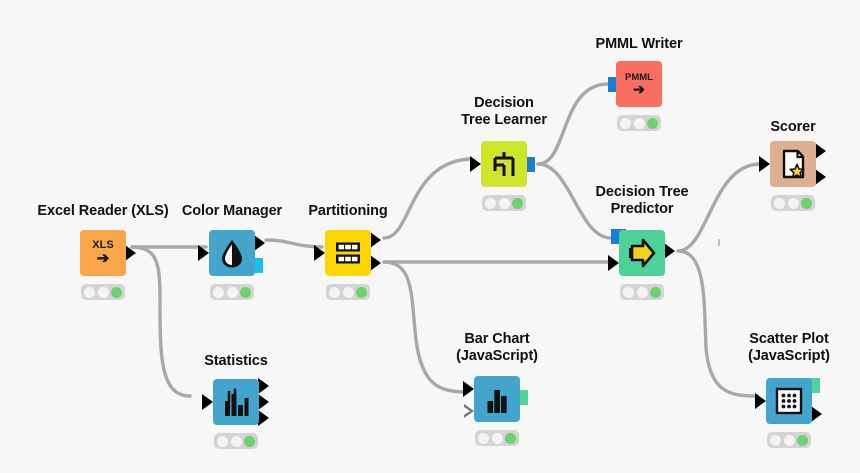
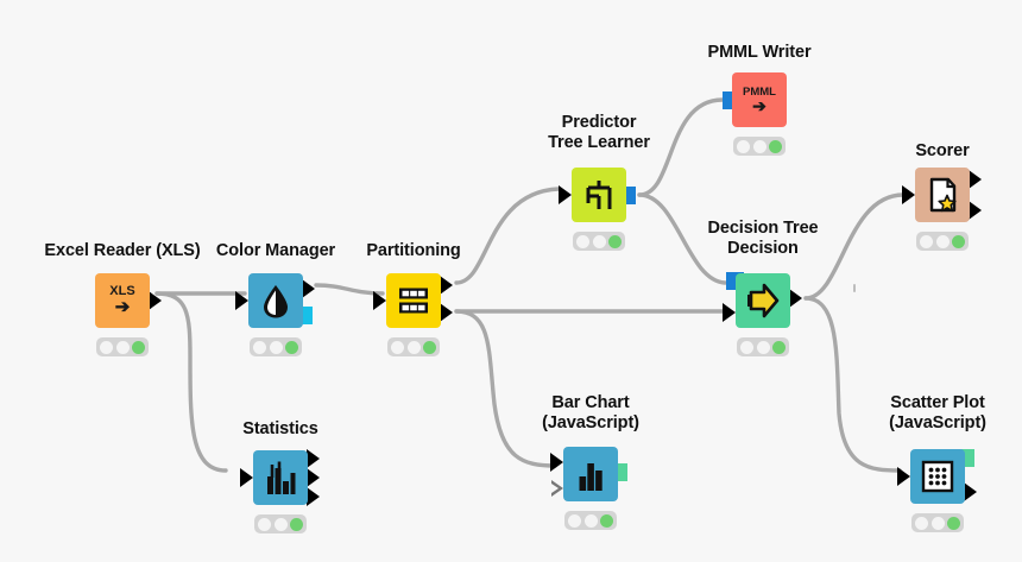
  Excel Reader (XLS)
  XLS
  ➔
  Color Manager
  Partitioning
- Decision
+ Predictor
  Tree Learner
  PMML Writer
  PMML
  ➔
  Decision Tree
- Predictor
+ Decision
  Scorer
  Statistics
  Bar Chart
  (JavaScript)
  Scatter Plot
  (JavaScript)
